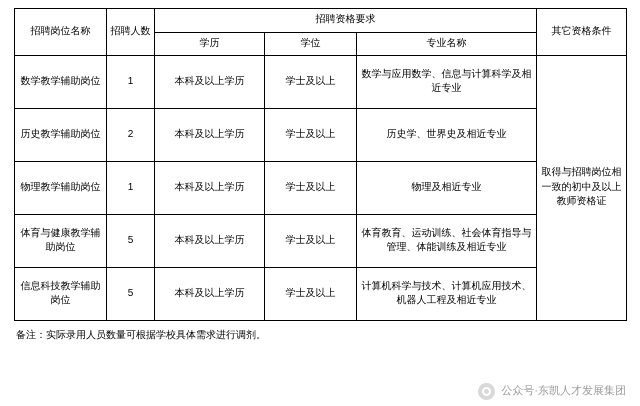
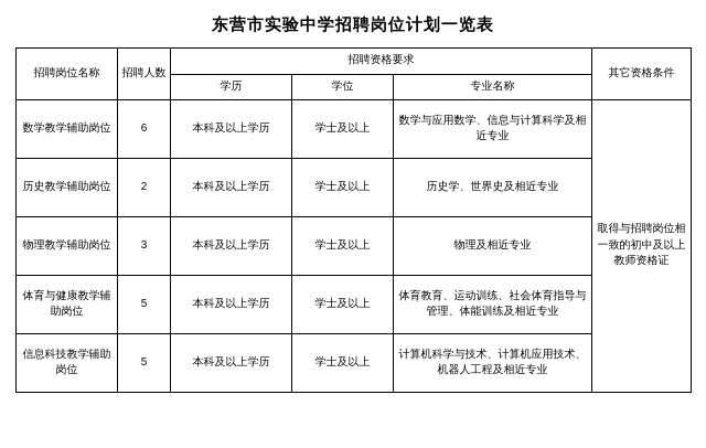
+ 东营市实验中学招聘岗位计划一览表
  招聘岗位名称	招聘人数	招聘资格要求	其它资格条件
  学历	学位	专业名称
- 数学教学辅助岗位	1	本科及以上学历	学士及以上	数学与应用数学、信息与计算科学及相近专业	取得与招聘岗位相一致的初中及以上教师资格证
+ 数学教学辅助岗位	6	本科及以上学历	学士及以上	数学与应用数学、信息与计算科学及相近专业	取得与招聘岗位相一致的初中及以上教师资格证
  历史教学辅助岗位	2	本科及以上学历	学士及以上	历史学、世界史及相近专业
- 物理教学辅助岗位	1	本科及以上学历	学士及以上	物理及相近专业
+ 物理教学辅助岗位	3	本科及以上学历	学士及以上	物理及相近专业
  体育与健康教学辅助岗位	5	本科及以上学历	学士及以上	体育教育、运动训练、社会体育指导与管理、体能训练及相近专业
  信息科技教学辅助岗位	5	本科及以上学历	学士及以上	计算机科学与技术、计算机应用技术、机器人工程及相近专业
- 备注：实际录用人员数量可根据学校具体需求进行调剂。
- 公众号·东凯人才发展集团
